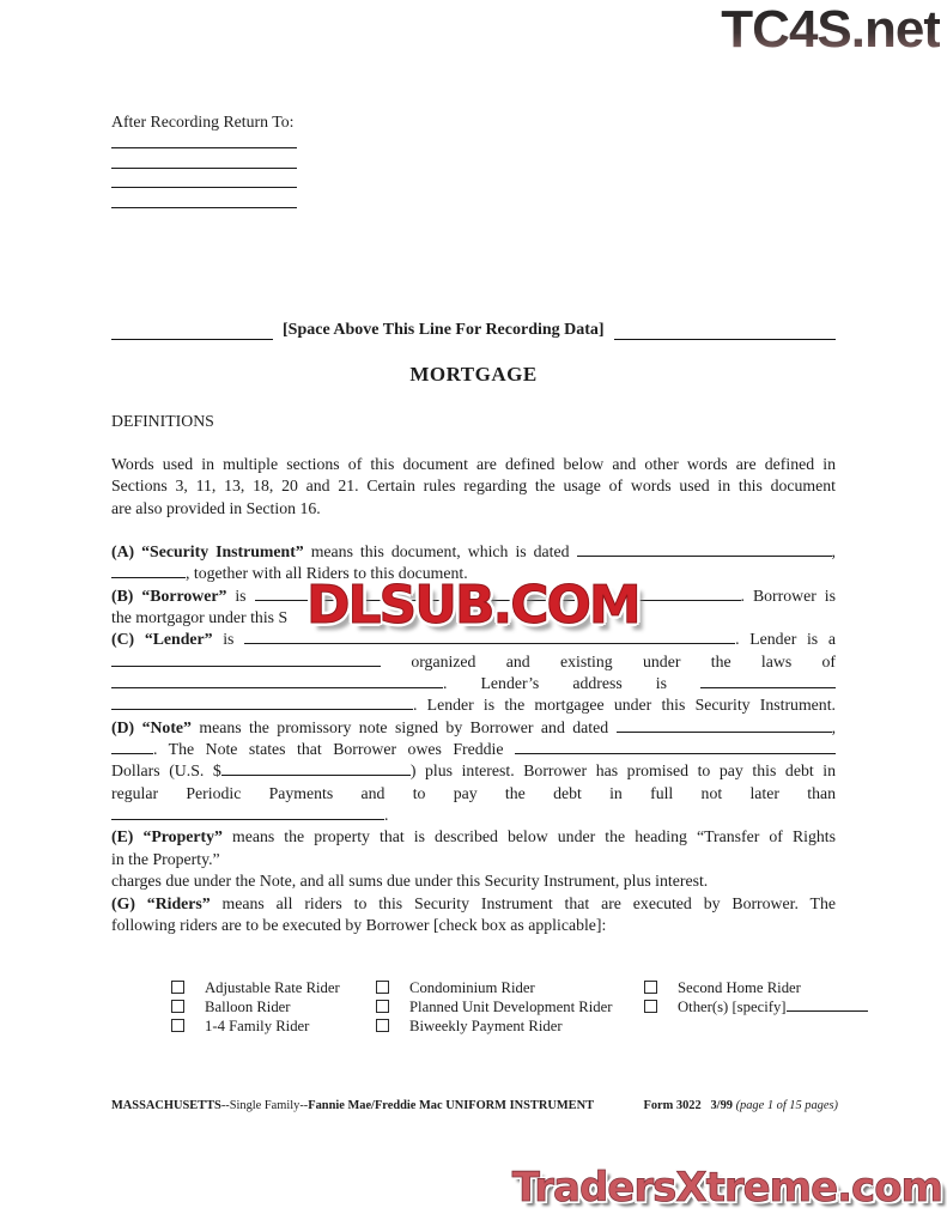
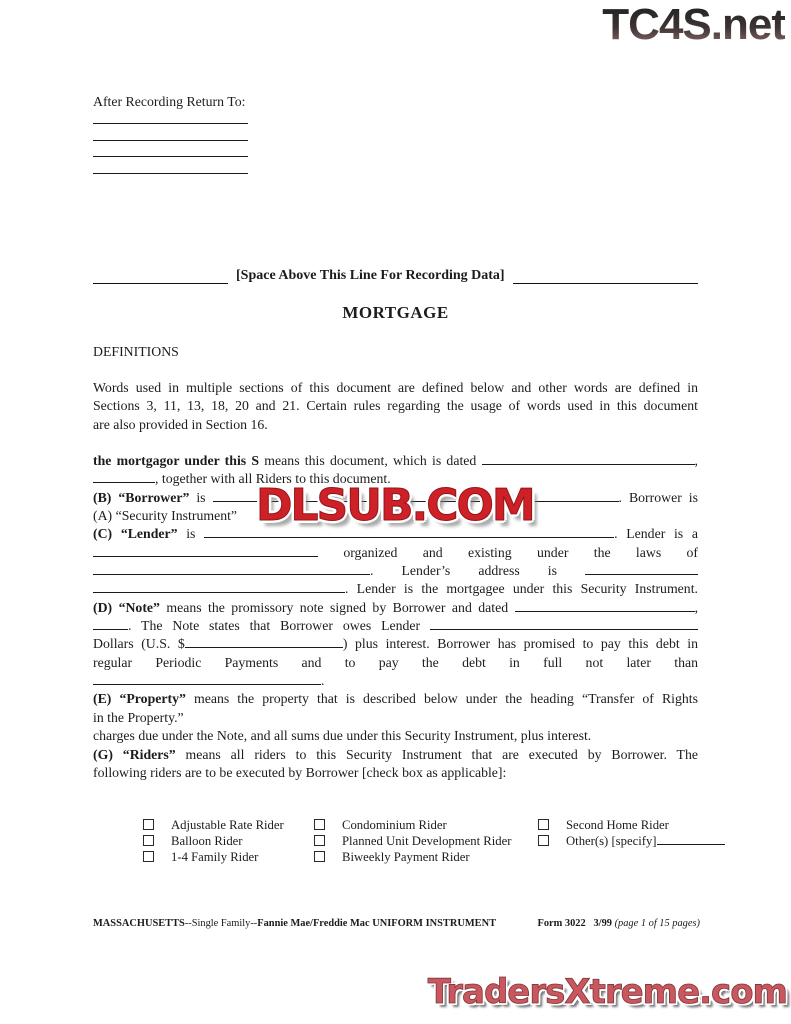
  TC4S.net
  After Recording Return To:
  [Space Above This Line For Recording Data]
  MORTGAGE
  DEFINITIONS
  Words used in multiple sections of this document are defined below and other words are defined in
  Sections 3, 11, 13, 18, 20 and 21. Certain rules regarding the usage of words used in this document
  are also provided in Section 16.
- (A) “Security Instrument” means this document, which is dated ,
+ the mortgagor under this S means this document, which is dated ,
  , together with all Riders to this document.
  (B) “Borrower” is . Borrower is
- the mortgagor under this S
+ (A) “Security Instrument”
  (C) “Lender” is . Lender is a
  organized and existing under the laws of
  . Lender’s address is
  . Lender is the mortgagee under this Security Instrument.
  (D) “Note” means the promissory note signed by Borrower and dated ,
- . The Note states that Borrower owes Freddie
+ . The Note states that Borrower owes Lender
  Dollars (U.S. $ ) plus interest. Borrower has promised to pay this debt in
  regular Periodic Payments and to pay the debt in full not later than
  .
  (E) “Property” means the property that is described below under the heading “Transfer of Rights
  in the Property.”
  charges due under the Note, and all sums due under this Security Instrument, plus interest.
  (G) “Riders” means all riders to this Security Instrument that are executed by Borrower. The
  following riders are to be executed by Borrower [check box as applicable]:
  Adjustable Rate Rider
  Balloon Rider
  1-4 Family Rider
  Condominium Rider
  Planned Unit Development Rider
  Biweekly Payment Rider
  Second Home Rider
  Other(s) [specify]
  MASSACHUSETTS--Single Family--Fannie Mae/Freddie Mac UNIFORM INSTRUMENT
  Form 3022 3/99 (page 1 of 15 pages)
  DLSUB.COM
  TradersXtreme.com
